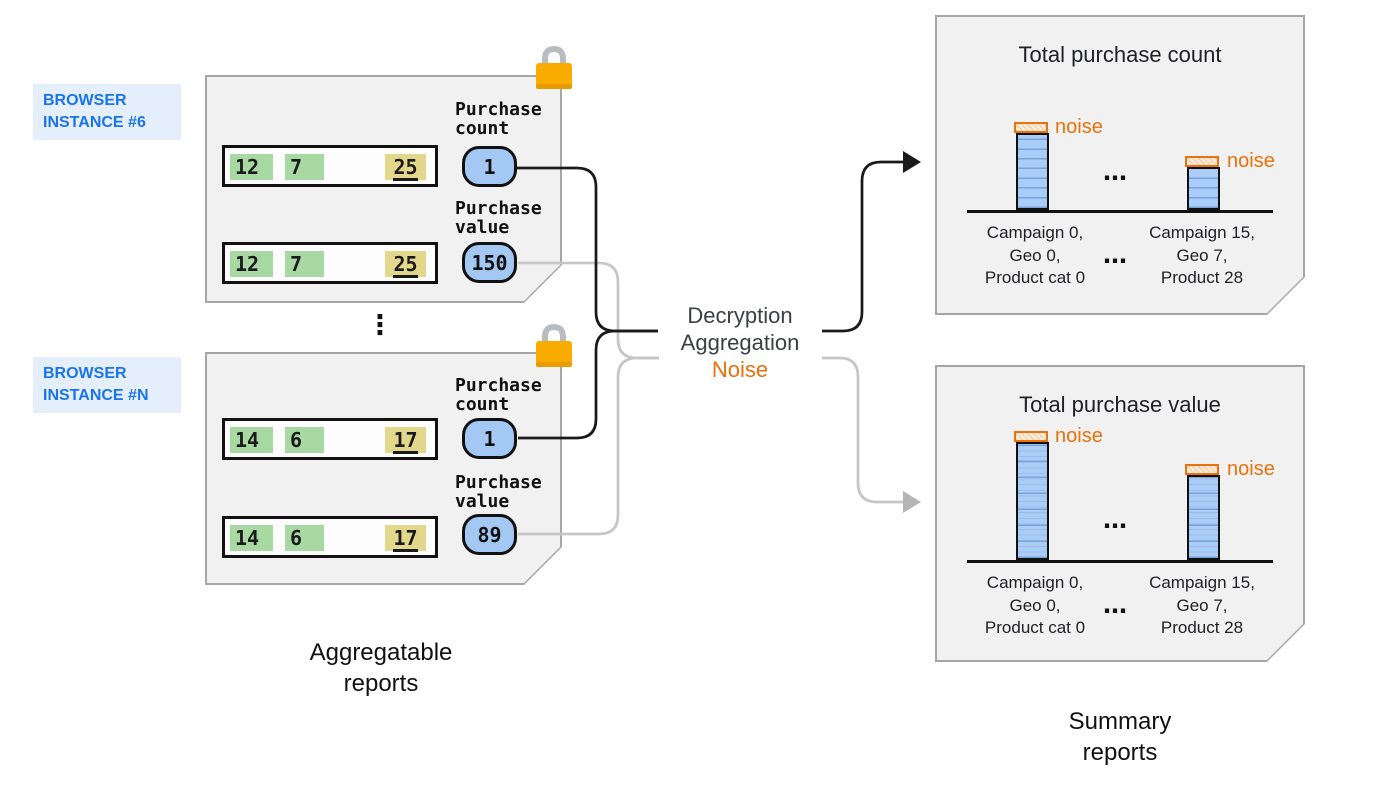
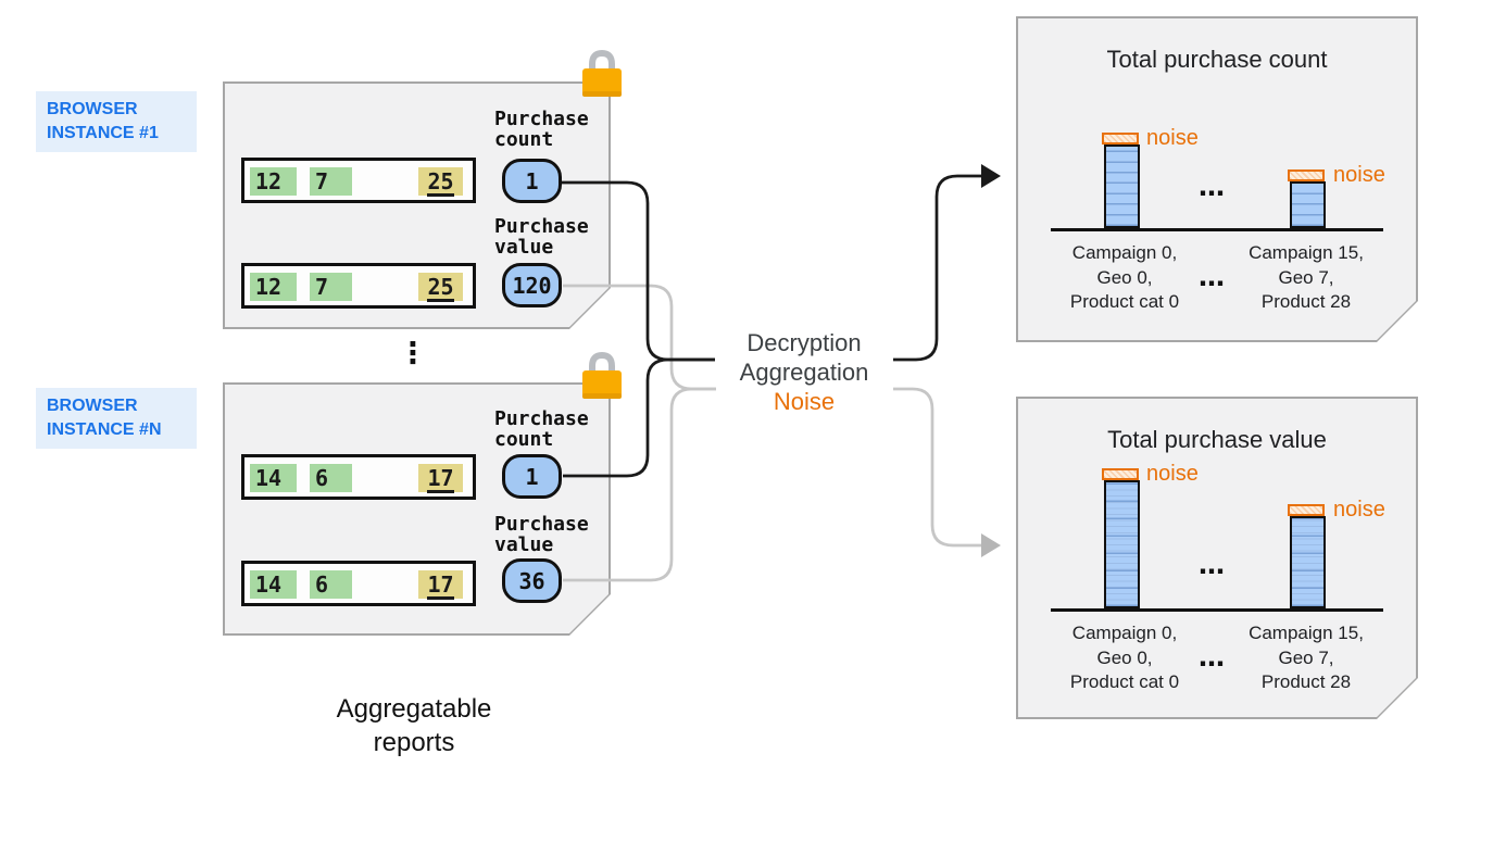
- BROWSER INSTANCE #6
+ BROWSER INSTANCE #1
  BROWSER INSTANCE #N
  12
  7
  25
  12
  7
  25
  Purchase count
  1
  Purchase value
- 150
+ 120
  ⋮
  14
  6
  17
  14
  6
  17
  Purchase count
  1
  Purchase value
- 89
+ 36
  Decryption
  Aggregation
  Noise
  Total purchase count
  noise
  noise
  ⋯
  Campaign 0,
  Geo 0,
  Product cat 0
  ⋯
  Campaign 15,
  Geo 7,
  Product 28
  Total purchase value
  noise
  noise
  ⋯
  Campaign 0,
  Geo 0,
  Product cat 0
  ⋯
  Campaign 15,
  Geo 7,
  Product 28
  Aggregatable reports
- Summary reports
